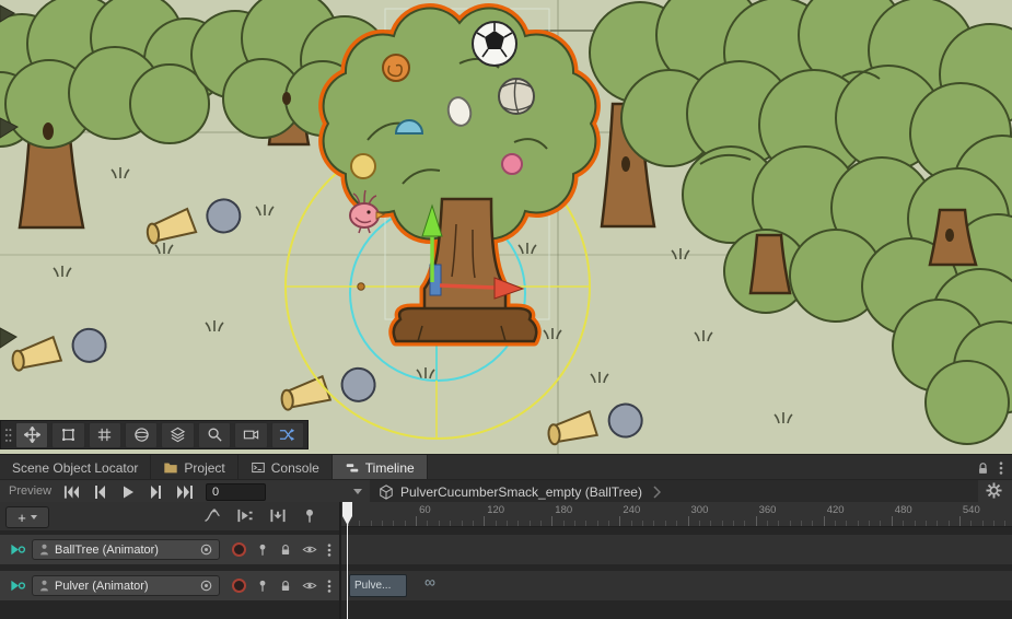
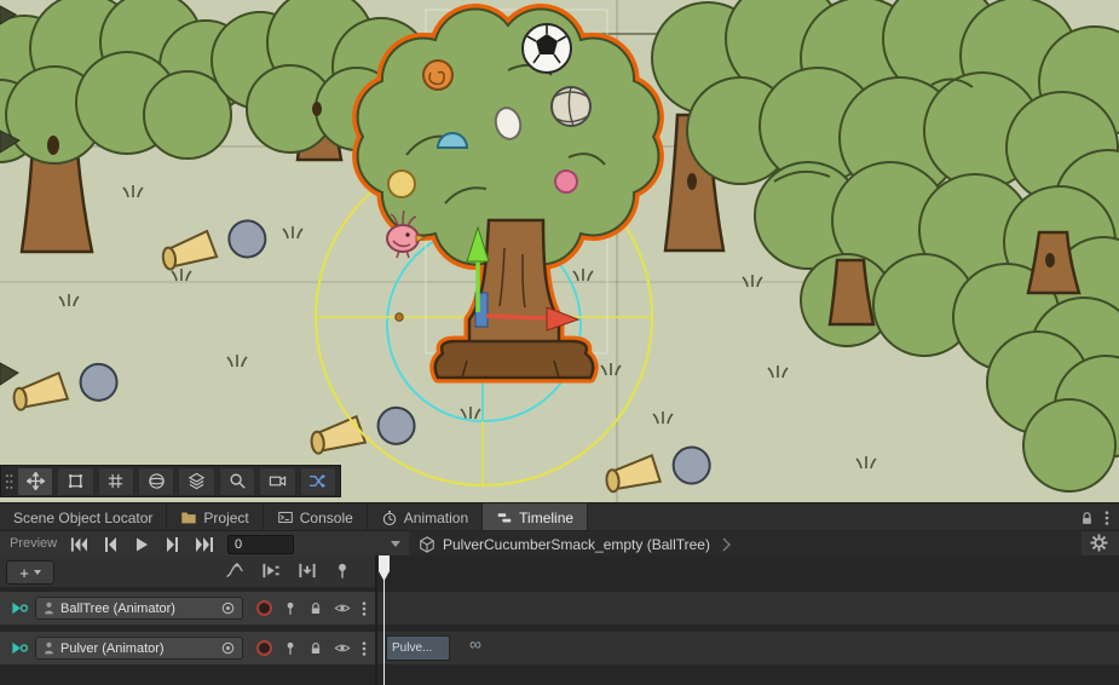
  Scene Object Locator
  Project
  Console
+ Animation
  Timeline
  Preview
  0
  PulverCucumberSmack_empty (BallTree)
  +
- 60
- 120
- 180
- 240
- 300
- 360
- 420
- 480
- 540
  BallTree (Animator)
  Pulver (Animator)
  Pulve...
  ∞
